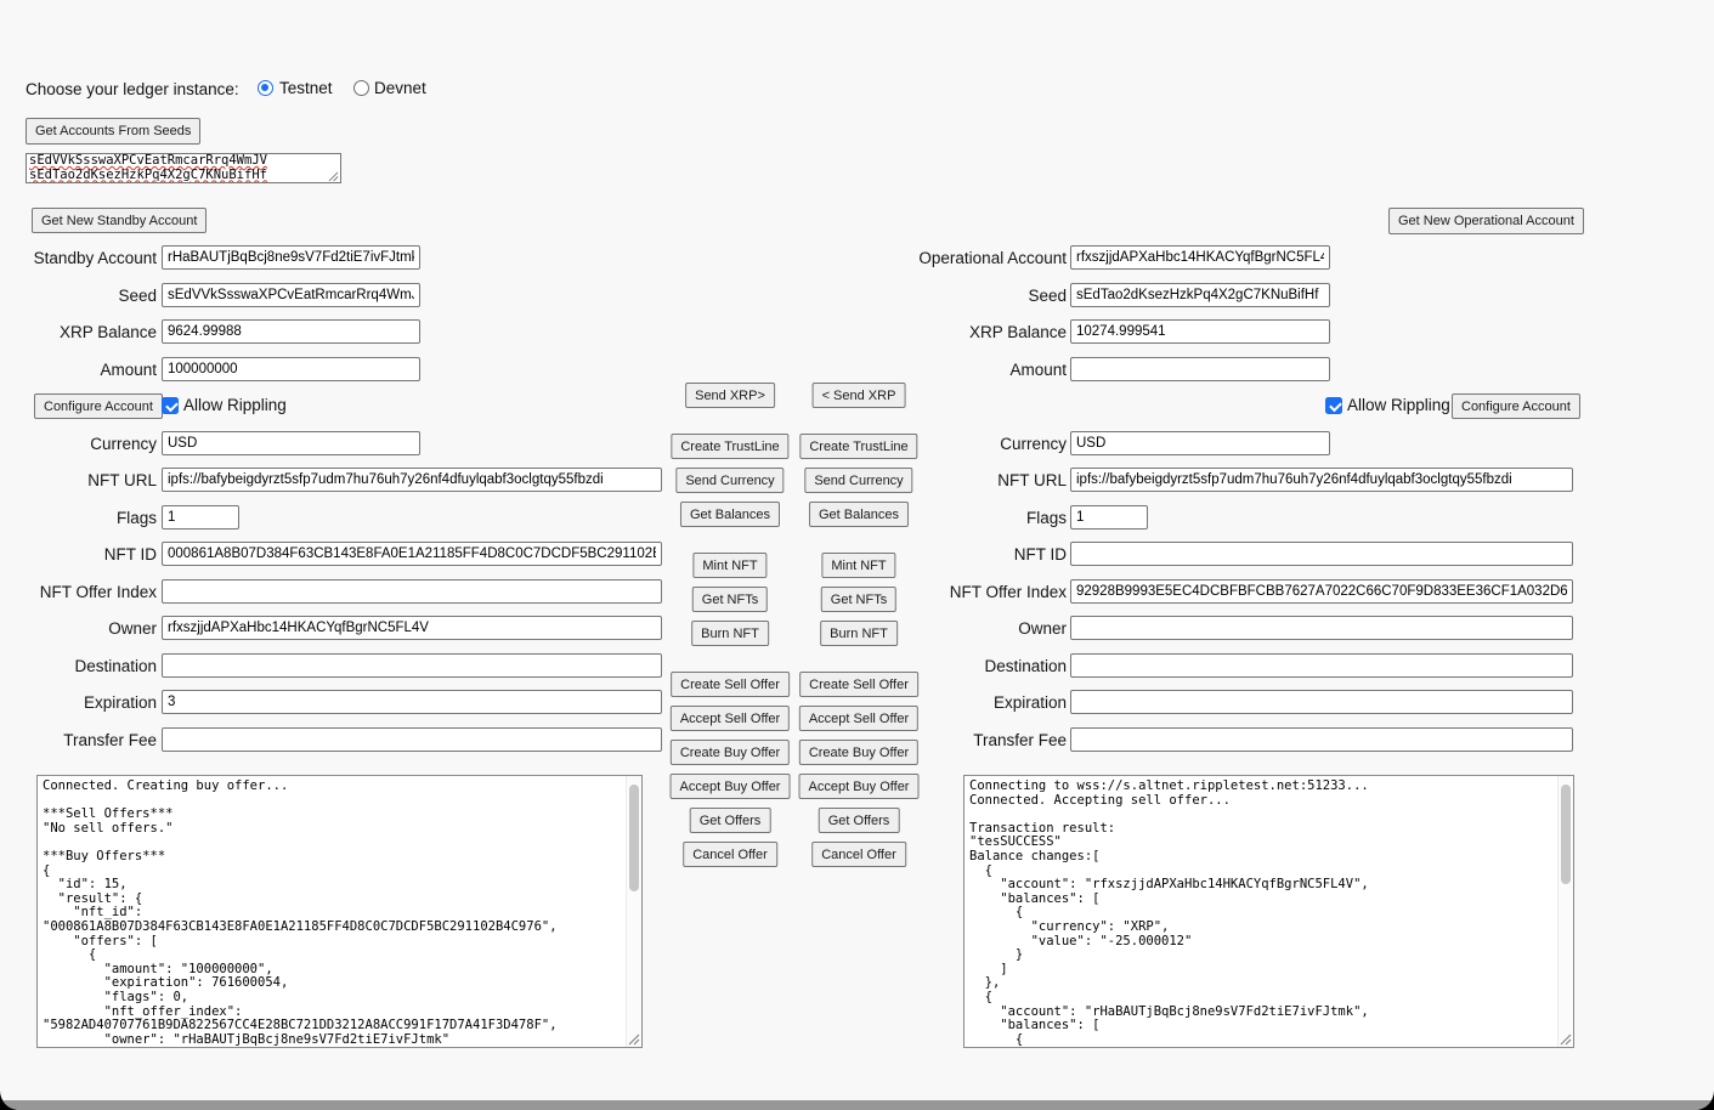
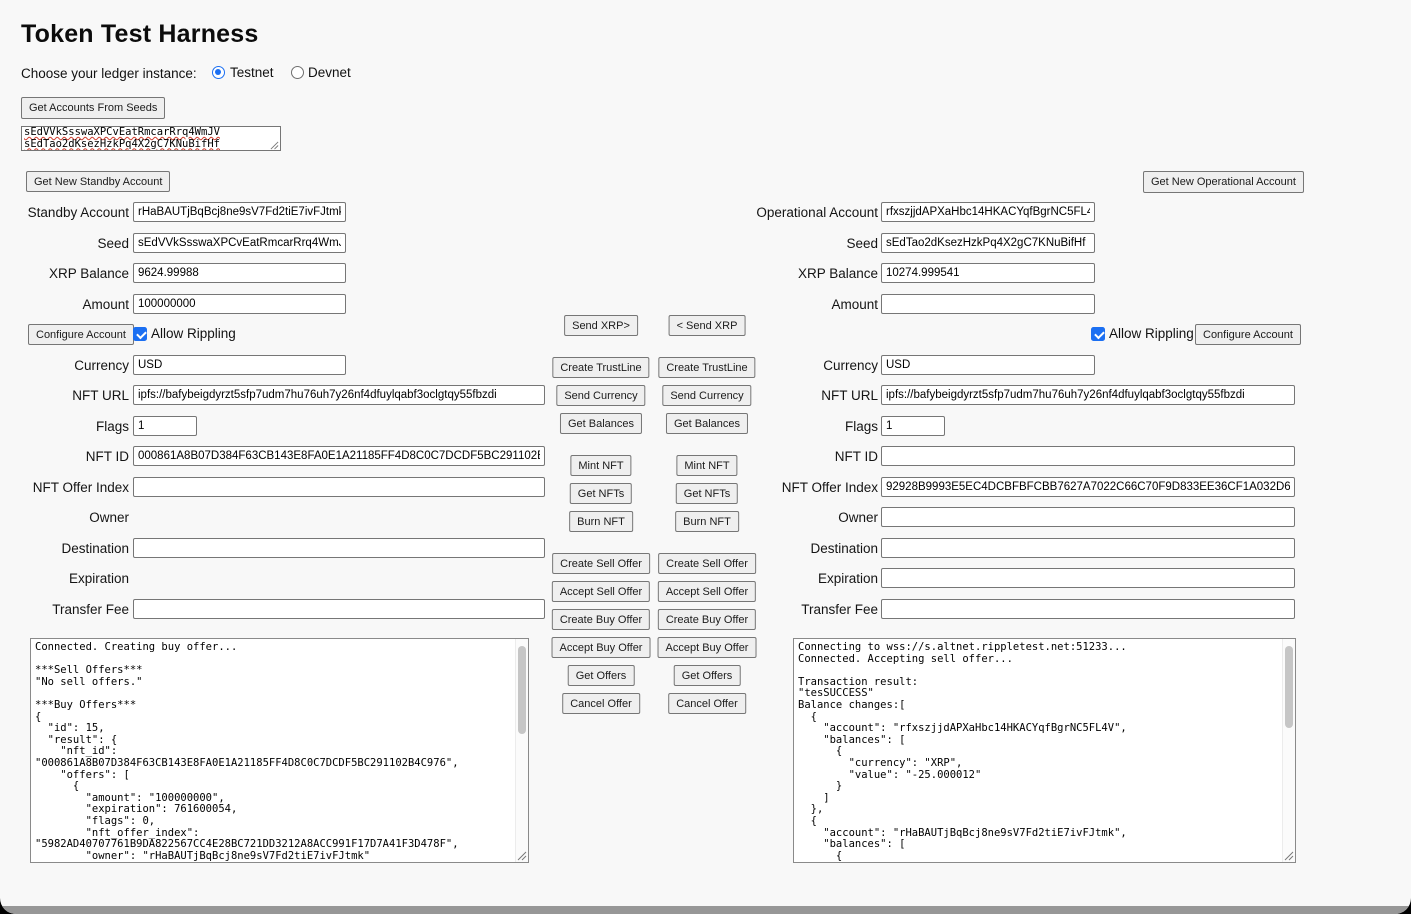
+ Token Test Harness
  Choose your ledger instance:
  Testnet
  Devnet
  Get Accounts From Seeds
  sEdVVkSsswaXPCvEatRmcarRrq4WmJV
  sEdTao2dKsezHzkPq4X2gC7KNuBifHf
  Get New Standby Account
  Standby Account
  rHaBAUTjBqBcj8ne9sV7Fd2tiE7ivFJtm
  Seed
  sEdVVkSsswaXPCvEatRmcarRrq4Wm
  XRP Balance
  9624.99988
  Amount
  100000000
  Configure Account
  Allow Rippling
  Currency
  USD
  NFT URL
  ipfs://bafybeigdyrzt5sfp7udm7hu76uh7y26nf4dfuylqabf3oclgtqy55fbzdi
  Flags
  1
  NFT ID
  000861A8B07D384F63CB143E8FA0E1A21185FF4D8C0C7DCDF5BC291102
  NFT Offer Index
  Owner
- rfxszjjdAPXaHbc14HKACYqfBgrNC5FL4V
  Destination
  Expiration
- 3
  Transfer Fee
  Connected. Creating buy offer...
  ***Sell Offers***
  "No sell offers."
  ***Buy Offers***
  {
  "id": 15,
  "result": {
  "nft_id":
  "000861A8B07D384F63CB143E8FA0E1A21185FF4D8C0C7DCDF5BC291102B4C976",
  "offers": [
  {
  "amount": "100000000",
  "expiration": 761600054,
  "flags": 0,
  "nft_offer_index":
  "5982AD40707761B9DA822567CC4E28BC721DD3212A8ACC991F17D7A41F3D478F",
  Send XRP>
  Create TrustLine
  Send Currency
  Get Balances
  Mint NFT
  Get NFTs
  Burn NFT
  Create Sell Offer
  Accept Sell Offer
  Create Buy Offer
  Accept Buy Offer
  Get Offers
  Cancel Offer
  < Send XRP
  Create TrustLine
  Send Currency
  Get Balances
  Mint NFT
  Get NFTs
  Burn NFT
  Create Sell Offer
  Accept Sell Offer
  Create Buy Offer
  Accept Buy Offer
  Get Offers
  Cancel Offer
  Get New Operational Account
  Operational Account
  rfxszjjdAPXaHbc14HKACYqfBgrNC5FL
  Seed
  sEdTao2dKsezHzkPq4X2gC7KNuBifHf
  XRP Balance
  10274.999541
  Amount
  Allow Rippling
  Configure Account
  Currency
  USD
  NFT URL
  ipfs://bafybeigdyrzt5sfp7udm7hu76uh7y26nf4dfuylqabf3oclgtqy55fbzdi
  Flags
  1
  NFT ID
  NFT Offer Index
  92928B9993E5EC4DCBFBFCBB7627A7022C66C70F9D833EE36CF1A032D6
  Owner
  Destination
  Expiration
  Transfer Fee
  Connecting to wss://s.altnet.rippletest.net:51233...
  Connected. Accepting sell offer...
  Transaction result:
  "tesSUCCESS"
  Balance changes:[
  {
  "account": "rfxszjjdAPXaHbc14HKACYqfBgrNC5FL4V",
  "balances": [
  {
  "currency": "XRP",
  "value": "-25.000012"
  }
  ]
  },
  {
  "account": "rHaBAUTjBqBcj8ne9sV7Fd2tiE7ivFJtmk",
  "balances": [
